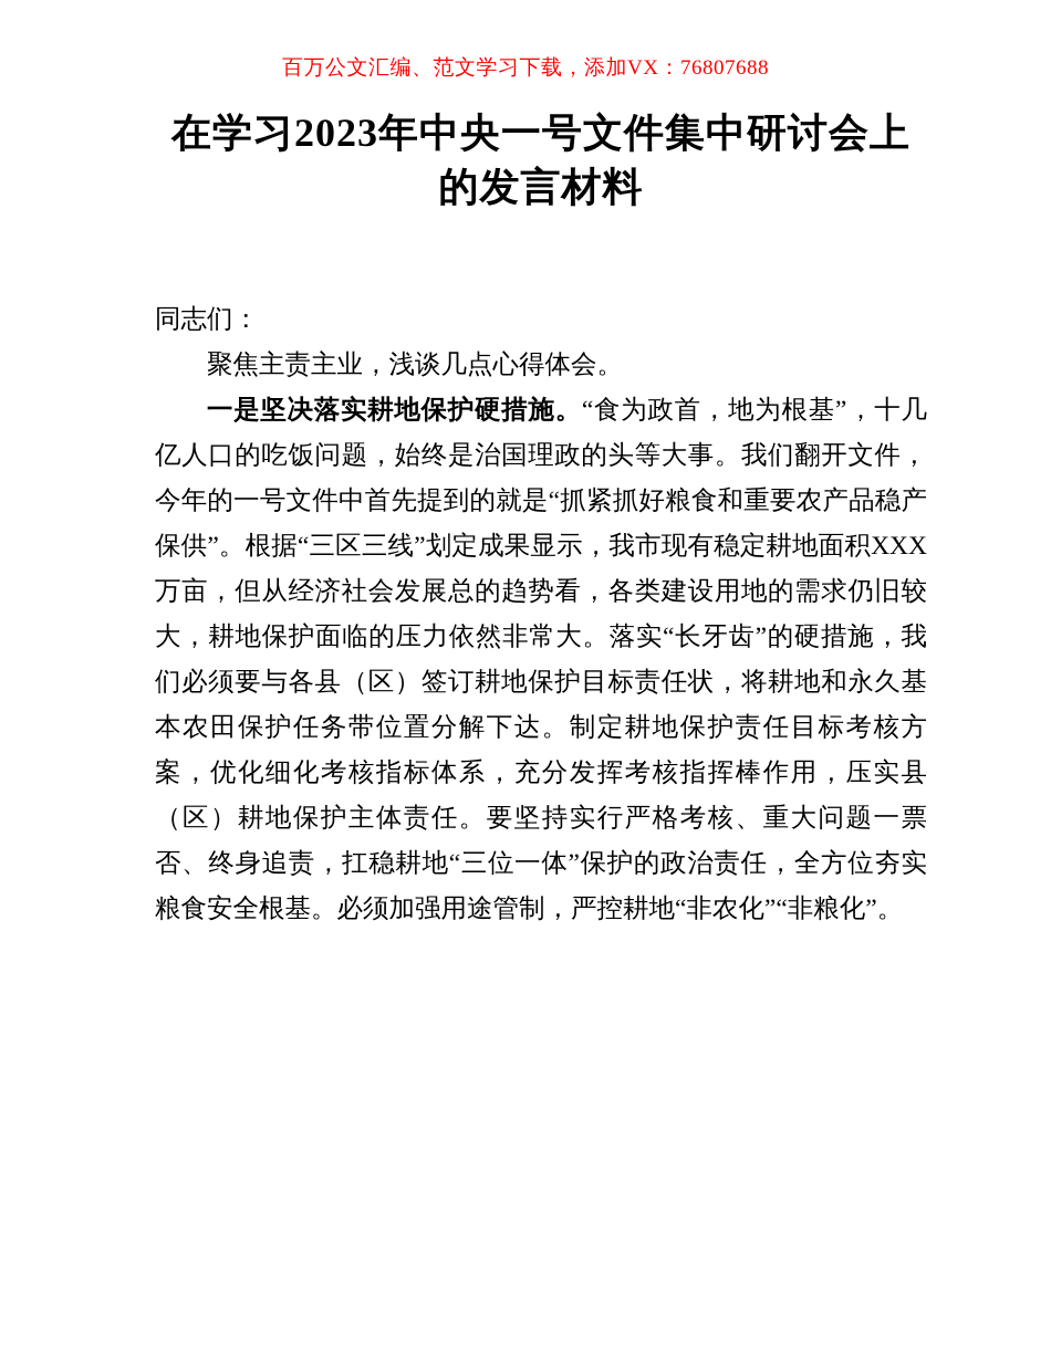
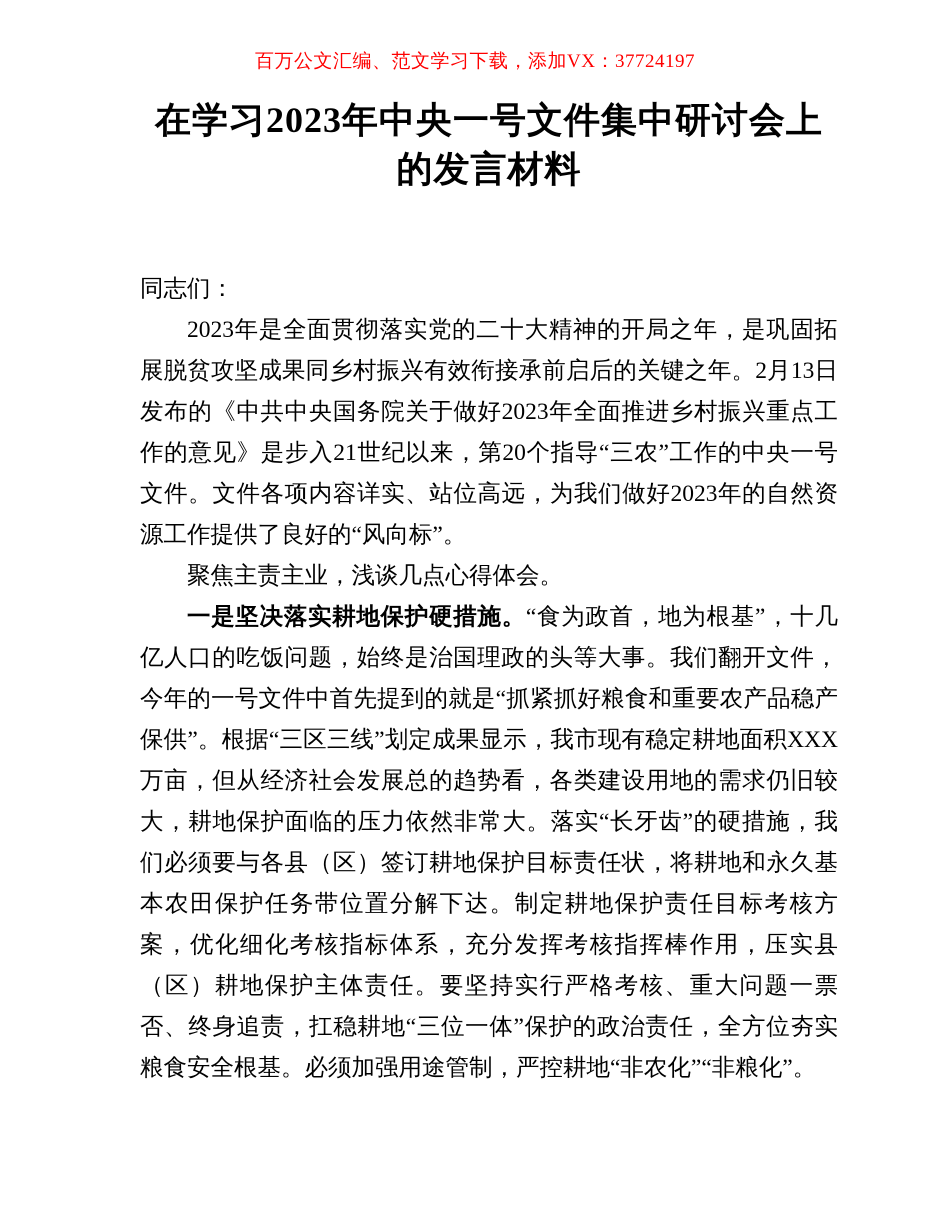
- 百万公文汇编、范文学习下载，添加VX：76807688
+ 百万公文汇编、范文学习下载，添加VX：37724197
  在学习2023年中央一号文件集中研讨会上的发言材料
  同志们：
+ 2023年是全面贯彻落实党的二十大精神的开局之年，是巩固拓展脱贫攻坚成果同乡村振兴有效衔接承前启后的关键之年。2月13日发布的《中共中央国务院关于做好2023年全面推进乡村振兴重点工作的意见》是步入21世纪以来，第20个指导“三农”工作的中央一号文件。文件各项内容详实、站位高远，为我们做好2023年的自然资源工作提供了良好的“风向标”。
  聚焦主责主业，浅谈几点心得体会。
  一是坚决落实耕地保护硬措施。“食为政首，地为根基”，十几亿人口的吃饭问题，始终是治国理政的头等大事。我们翻开文件，今年的一号文件中首先提到的就是“抓紧抓好粮食和重要农产品稳产保供”。根据“三区三线”划定成果显示，我市现有稳定耕地面积XXX万亩，但从经济社会发展总的趋势看，各类建设用地的需求仍旧较大，耕地保护面临的压力依然非常大。落实“长牙齿”的硬措施，我们必须要与各县（区）签订耕地保护目标责任状，将耕地和永久基本农田保护任务带位置分解下达。制定耕地保护责任目标考核方案，优化细化考核指标体系，充分发挥考核指挥棒作用，压实县（区）耕地保护主体责任。要坚持实行严格考核、重大问题一票否、终身追责，扛稳耕地“三位一体”保护的政治责任，全方位夯实粮食安全根基。必须加强用途管制，严控耕地“非农化”“非粮化”。
